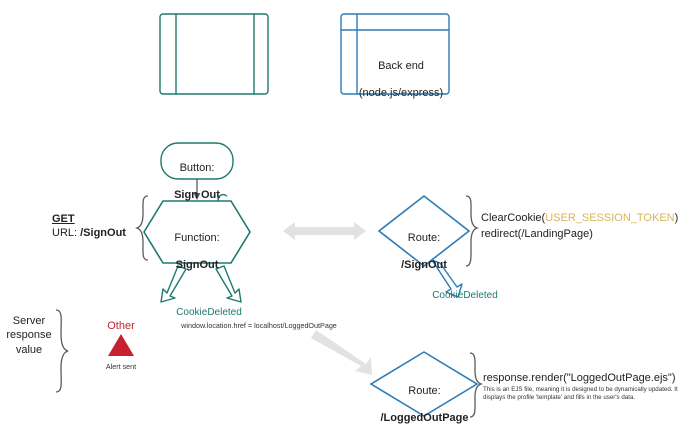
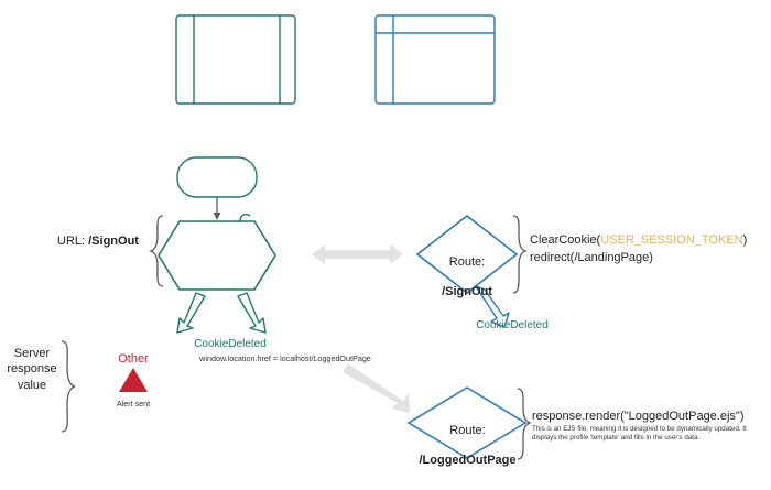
- Back end
- (node.js/express)
- Button:
- Sign Out
- Function:
- SignOut
- GET
  URL: /SignOut
  Route:
  /SignOut
  ClearCookie(USER_SESSION_TOKEN)
  redirect(/LandingPage)
  CookieDeleted
  CookieDeleted
  window.location.href = localhost/LoggedOutPage
  Server response value
  Other
  Alert sent
  Route:
  /LoggedOutPage
  response.render("LoggedOutPage.ejs")
